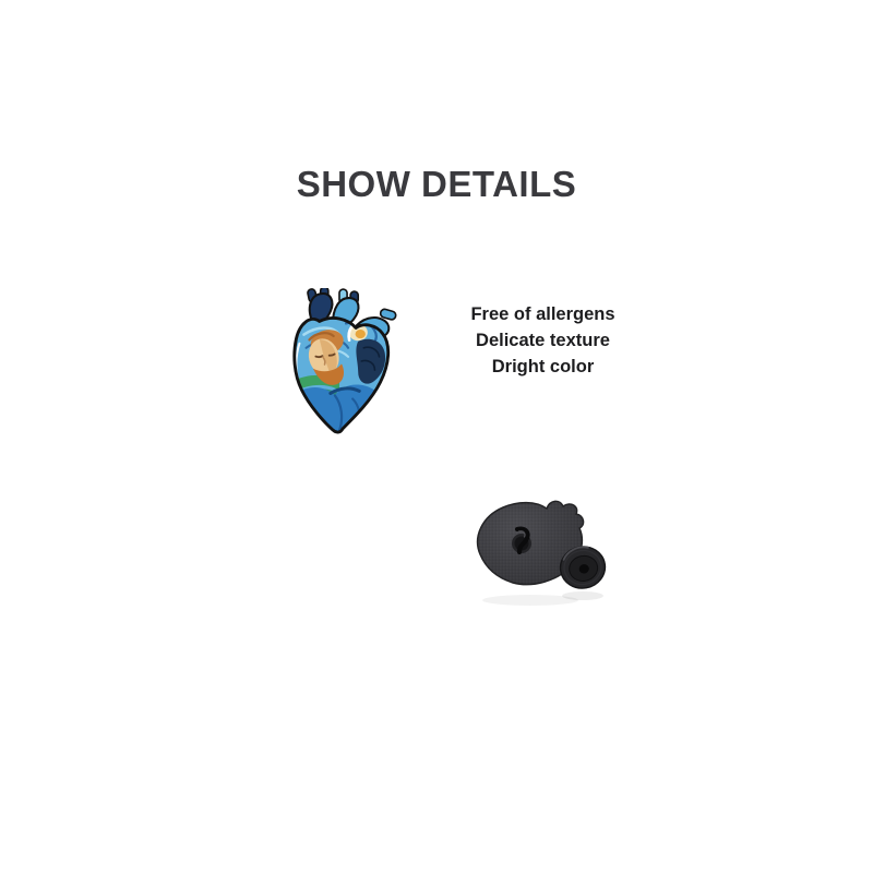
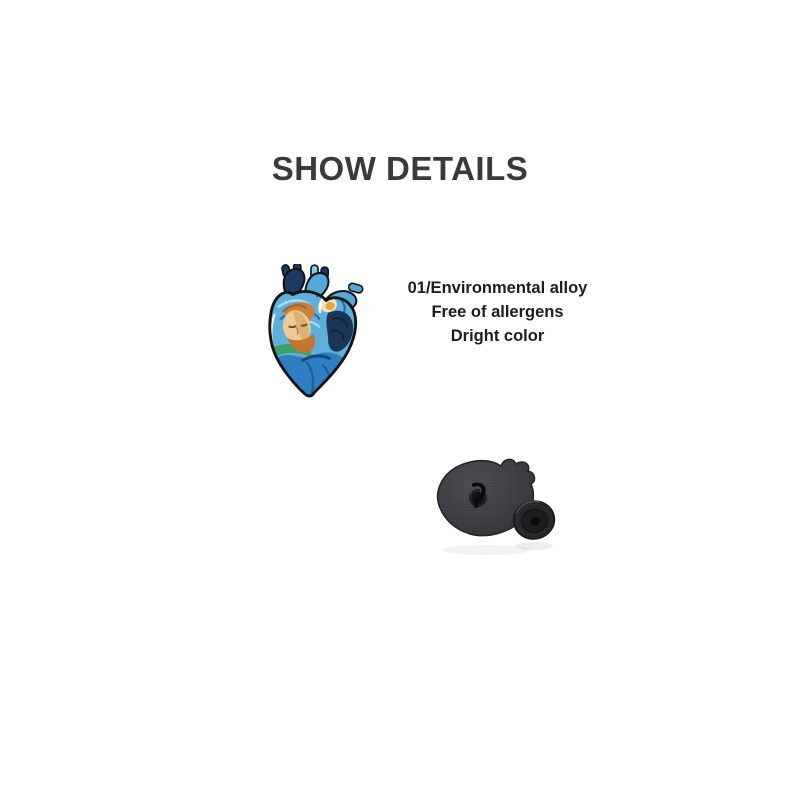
  SHOW DETAILS
+ 01/Environmental alloy
  Free of allergens
- Delicate texture
  Dright color
